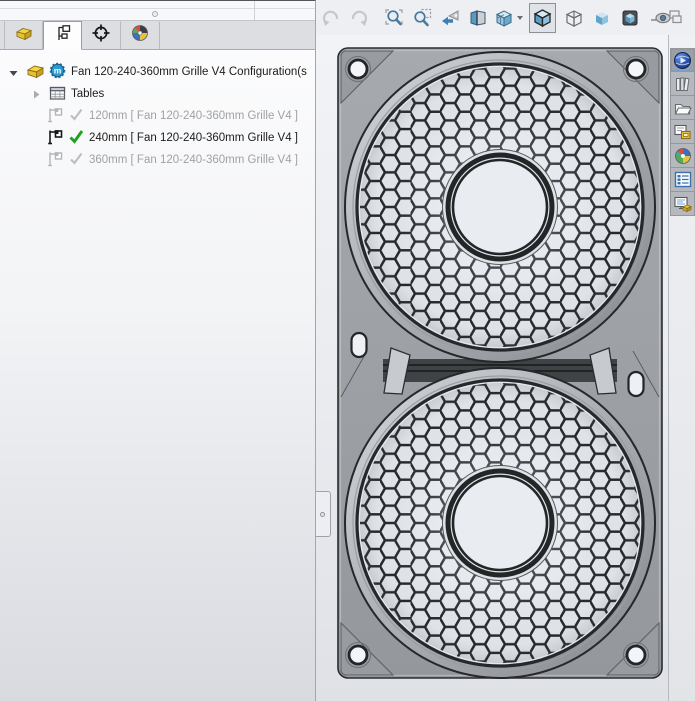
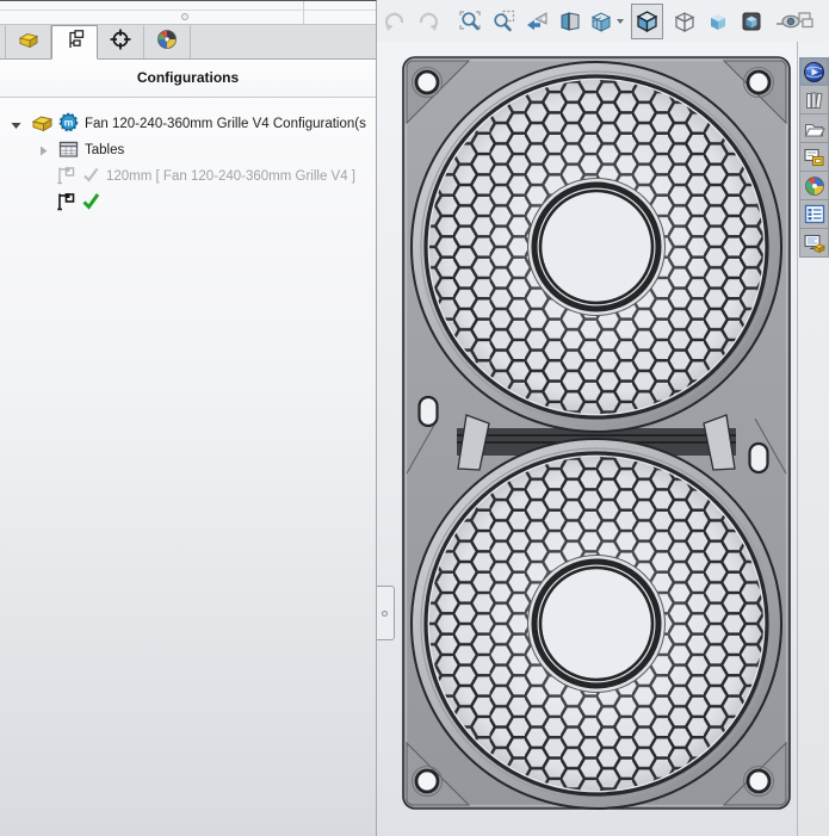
+ Configurations
  m
  Fan 120-240-360mm Grille V4 Configuration(s
  Tables
  120mm [ Fan 120-240-360mm Grille V4 ]
- 240mm [ Fan 120-240-360mm Grille V4 ]
- 360mm [ Fan 120-240-360mm Grille V4 ]
